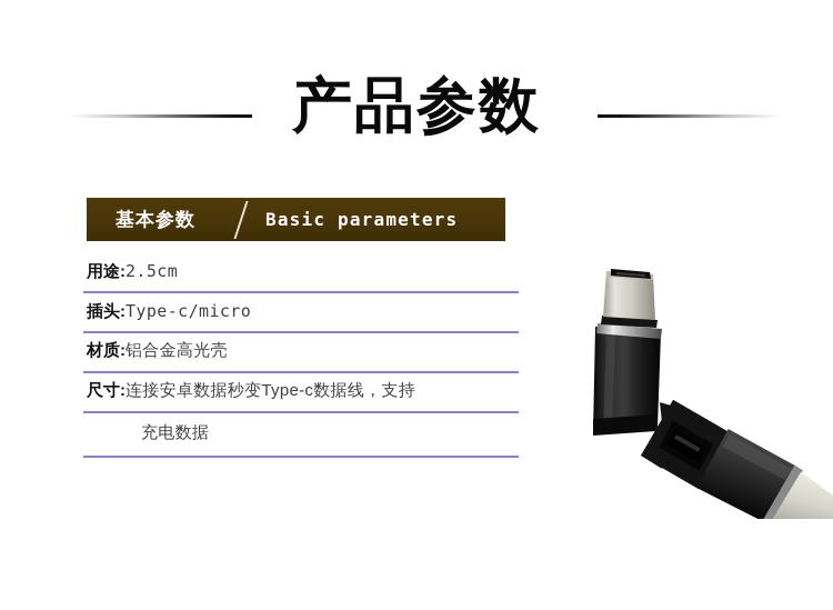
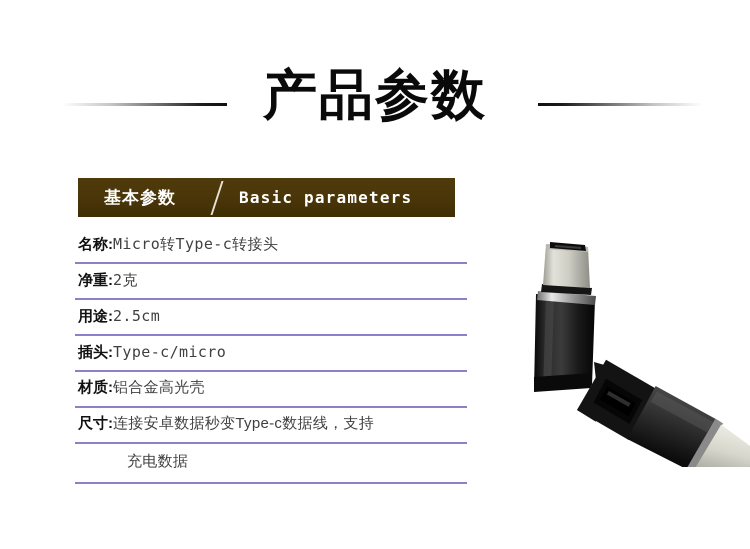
  产品参数
  基本参数
  Basic parameters
+ 名称:Micro转Type-c转接头
+ 净重:2克
  用途:2.5cm
  插头:Type-c/micro
  材质:铝合金高光壳
  尺寸:连接安卓数据秒变Type-c数据线，支持
  充电数据
